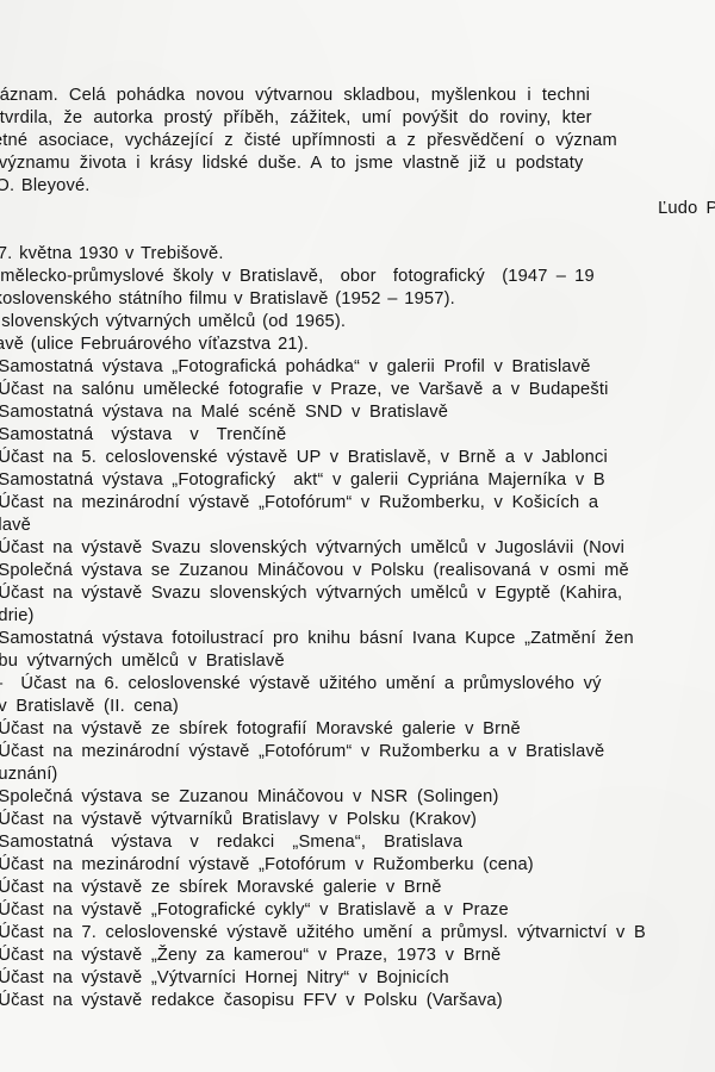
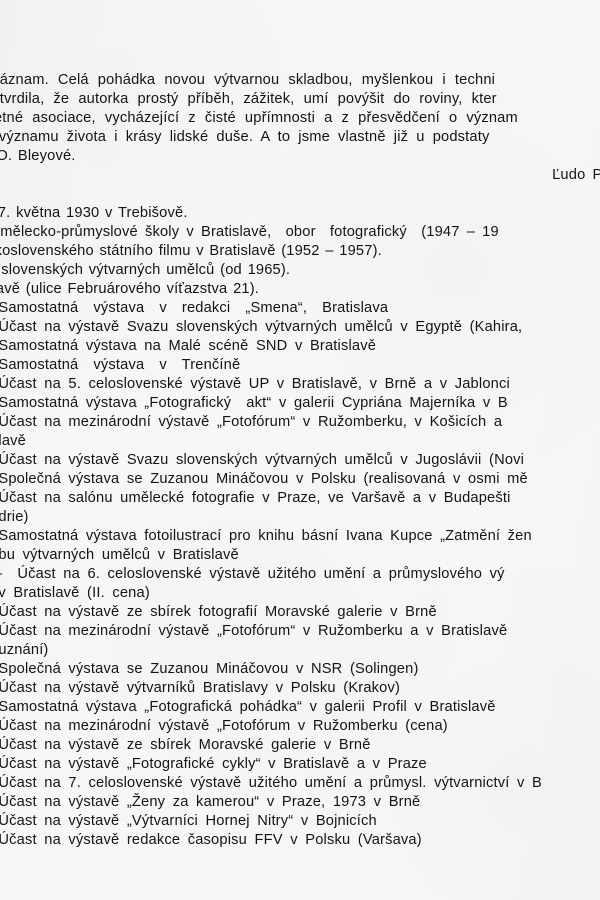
  áznam. Celá pohádka novou výtvarnou skladbou, myšlenkou i techni
  tvrdila, že autorka prostý příběh, zážitek, umí povýšit do roviny, kter
  tné asociace, vycházející z čisté upřímnosti a z přesvědčení o význam
  významu života i krásy lidské duše. A to jsme vlastně již u podstaty
  Ľudo P
  7. května 1930 v Trebišově.
  mělecko-průmyslové školy v Bratislavě, obor fotografický (1947 – 19
  oslovenského státního filmu v Bratislavě (1952 – 1957).
  slovenských výtvarných umělců (od 1965).
  avě (ulice Februárového víťazstva 21).
- Samostatná výstava „Fotografická pohádka“ v galerii Profil v Bratislavě
+ Samostatná výstava v redakci „Smena“, Bratislava
- Účast na salónu umělecké fotografie v Praze, ve Varšavě a v Budapešti
+ Účast na výstavě Svazu slovenských výtvarných umělců v Egyptě (Kahira,
  Samostatná výstava na Malé scéně SND v Bratislavě
  Samostatná výstava v Trenčíně
  Účast na 5. celoslovenské výstavě UP v Bratislavě, v Brně a v Jablonci
  Samostatná výstava „Fotografický akt“ v galerii Cypriána Majerníka v B
  Účast na mezinárodní výstavě „Fotofórum“ v Ružomberku, v Košicích a
  lavě
  Účast na výstavě Svazu slovenských výtvarných umělců v Jugoslávii (Novi
  Společná výstava se Zuzanou Mináčovou v Polsku (realisovaná v osmi mě
- Účast na výstavě Svazu slovenských výtvarných umělců v Egyptě (Kahira,
+ Účast na salónu umělecké fotografie v Praze, ve Varšavě a v Budapešti
  drie)
  Samostatná výstava fotoilustrací pro knihu básní Ivana Kupce „Zatmění žen
  bu výtvarných umělců v Bratislavě
  Účast na 6. celoslovenské výstavě užitého umění a průmyslového vý
  v Bratislavě (II. cena)
  Účast na výstavě ze sbírek fotografií Moravské galerie v Brně
  Účast na mezinárodní výstavě „Fotofórum“ v Ružomberku a v Bratislavě
  uznání)
  Společná výstava se Zuzanou Mináčovou v NSR (Solingen)
  Účast na výstavě výtvarníků Bratislavy v Polsku (Krakov)
- Samostatná výstava v redakci „Smena“, Bratislava
+ Samostatná výstava „Fotografická pohádka“ v galerii Profil v Bratislavě
  Účast na mezinárodní výstavě „Fotofórum v Ružomberku (cena)
  Účast na výstavě ze sbírek Moravské galerie v Brně
  Účast na výstavě „Fotografické cykly“ v Bratislavě a v Praze
  Účast na 7. celoslovenské výstavě užitého umění a průmysl. výtvarnictví v B
  Účast na výstavě „Ženy za kamerou“ v Praze, 1973 v Brně
  Účast na výstavě „Výtvarníci Hornej Nitry“ v Bojnicích
  Účast na výstavě redakce časopisu FFV v Polsku (Varšava)
